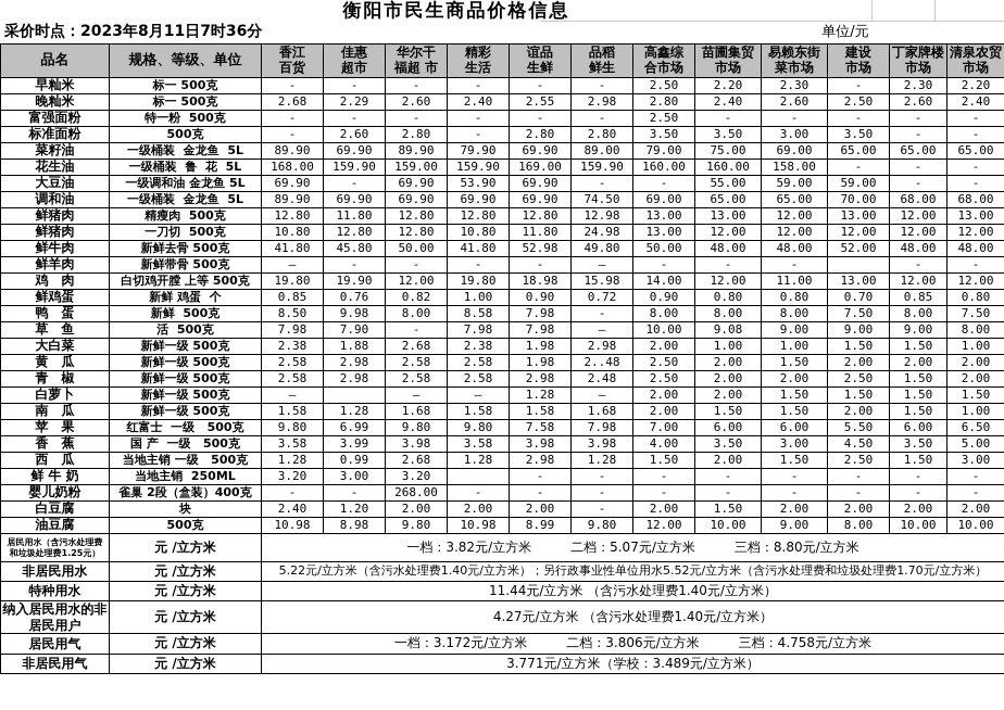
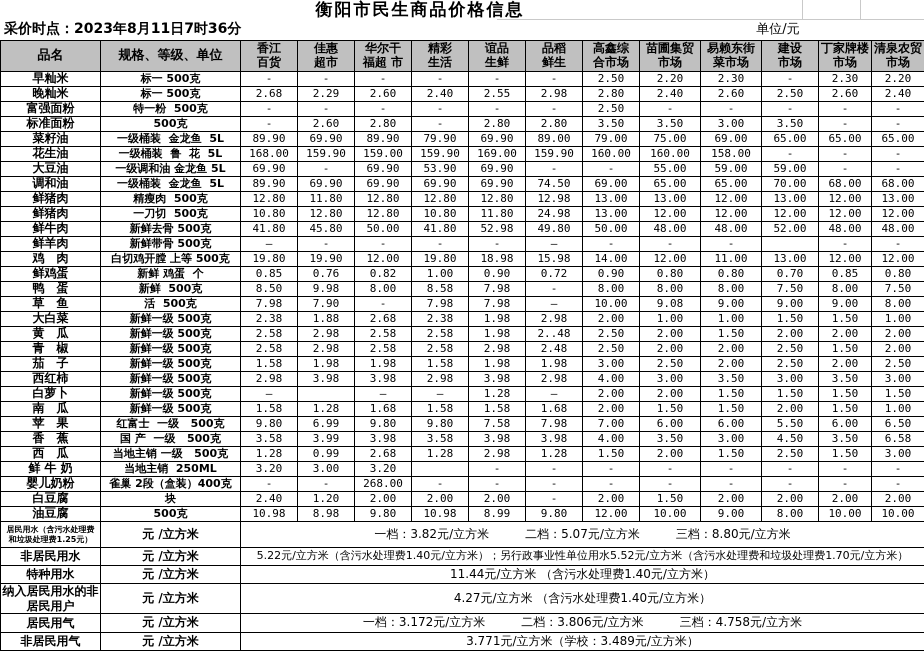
  衡阳市民生商品价格信息
  采价时点：2023年8月11日7时36分
  单位/元
  品名	规格、等级、单位	香江 百货	佳惠 超市	华尔干 福超 市	精彩 生活	谊品 生鲜	品稻 鲜生	高鑫综 合市场	苗圃集贸 市场	易赖东街 菜市场	建设 市场	丁家牌楼 市场	清泉农贸 市场
  早籼米	标一 500克	-	-	-	-	-	-	2.50	2.20	2.30	-	2.30	2.20
  晚籼米	标一 500克	2.68	2.29	2.60	2.40	2.55	2.98	2.80	2.40	2.60	2.50	2.60	2.40
  富强面粉	特一粉 500克	-	-	-	-	-	-	2.50	-	-	-	-	-
  标准面粉	500克	-	2.60	2.80	-	2.80	2.80	3.50	3.50	3.00	3.50	-	-
  菜籽油	一级桶装 金龙鱼 5L	89.90	69.90	89.90	79.90	69.90	89.00	79.00	75.00	69.00	65.00	65.00	65.00
  花生油	一级桶装 鲁 花 5L	168.00	159.90	159.00	159.90	169.00	159.90	160.00	160.00	158.00	-	-	-
  大豆油	一级调和油 金龙鱼 5L	69.90	-	69.90	53.90	69.90	-	-	55.00	59.00	59.00	-	-
  调和油	一级桶装 金龙鱼 5L	89.90	69.90	69.90	69.90	69.90	74.50	69.00	65.00	65.00	70.00	68.00	68.00
  鲜猪肉	精瘦肉 500克	12.80	11.80	12.80	12.80	12.80	12.98	13.00	13.00	12.00	13.00	12.00	13.00
  鲜猪肉	一刀切 500克	10.80	12.80	12.80	10.80	11.80	24.98	13.00	12.00	12.00	12.00	12.00	12.00
  鲜牛肉	新鲜去骨 500克	41.80	45.80	50.00	41.80	52.98	49.80	50.00	48.00	48.00	52.00	48.00	48.00
  鲜羊肉	新鲜带骨 500克	—	-	-	-	-	—	-	-	-		-	-
  鸡 肉	白切鸡开膛 上等 500克	19.80	19.90	12.00	19.80	18.98	15.98	14.00	12.00	11.00	13.00	12.00	12.00
  鲜鸡蛋	新鲜 鸡蛋 个	0.85	0.76	0.82	1.00	0.90	0.72	0.90	0.80	0.80	0.70	0.85	0.80
  鸭 蛋	新鲜 500克	8.50	9.98	8.00	8.58	7.98	-	8.00	8.00	8.00	7.50	8.00	7.50
  草 鱼	活 500克	7.98	7.90	-	7.98	7.98	—	10.00	9.08	9.00	9.00	9.00	8.00
  大白菜	新鲜一级 500克	2.38	1.88	2.68	2.38	1.98	2.98	2.00	1.00	1.00	1.50	1.50	1.00
  黄 瓜	新鲜一级 500克	2.58	2.98	2.58	2.58	1.98	2..48	2.50	2.00	1.50	2.00	2.00	2.00
  青 椒	新鲜一级 500克	2.58	2.98	2.58	2.58	2.98	2.48	2.50	2.00	2.00	2.50	1.50	2.00
+ 茄 子	新鲜一级 500克	1.58	1.98	1.98	1.58	1.98	1.98	3.00	2.50	2.00	2.50	2.00	2.50
+ 西红柿	新鲜一级 500克	2.98	3.98	3.98	2.98	3.98	2.98	4.00	3.00	3.50	3.00	3.50	3.00
  白萝卜	新鲜一级 500克	—		—	—	1.28	—	2.00	2.00	1.50	1.50	1.50	1.50
  南 瓜	新鲜一级 500克	1.58	1.28	1.68	1.58	1.58	1.68	2.00	1.50	1.50	2.00	1.50	1.00
  苹 果	红富士 一级 500克	9.80	6.99	9.80	9.80	7.58	7.98	7.00	6.00	6.00	5.50	6.00	6.50
- 香 蕉	国 产 一级 500克	3.58	3.99	3.98	3.58	3.98	3.98	4.00	3.50	3.00	4.50	3.50	5.00
+ 香 蕉	国 产 一级 500克	3.58	3.99	3.98	3.58	3.98	3.98	4.00	3.50	3.00	4.50	3.50	6.58
  西 瓜	当地主销 一级 500克	1.28	0.99	2.68	1.28	2.98	1.28	1.50	2.00	1.50	2.50	1.50	3.00
  鲜 牛 奶	当地主销 250ML	3.20	3.00	3.20		-	-	-	-	-	-	-	-
  婴儿奶粉	雀巢 2段（盒装）400克	-	-	268.00	-	-	-	-	-	-	-	-	-
  白豆腐	块	2.40	1.20	2.00	2.00	2.00	-	2.00	1.50	2.00	2.00	2.00	2.00
  油豆腐	500克	10.98	8.98	9.80	10.98	8.99	9.80	12.00	10.00	9.00	8.00	10.00	10.00
  居民用水（含污水处理费和垃圾处理费1.25元）	元 /立方米	一档：3.82元/立方米 二档：5.07元/立方米 三档：8.80元/立方米
  非居民用水	元 /立方米	5.22元/立方米（含污水处理费1.40元/立方米）；另行政事业性单位用水5.52元/立方米（含污水处理费和垃圾处理费1.70元/立方米）
  特种用水	元 /立方米	11.44元/立方米 （含污水处理费1.40元/立方米）
  纳入居民用水的非居民用户	元 /立方米	4.27元/立方米 （含污水处理费1.40元/立方米）
  居民用气	元 /立方米	一档：3.172元/立方米 二档：3.806元/立方米 三档：4.758元/立方米
  非居民用气	元 /立方米	3.771元/立方米（学校：3.489元/立方米）
